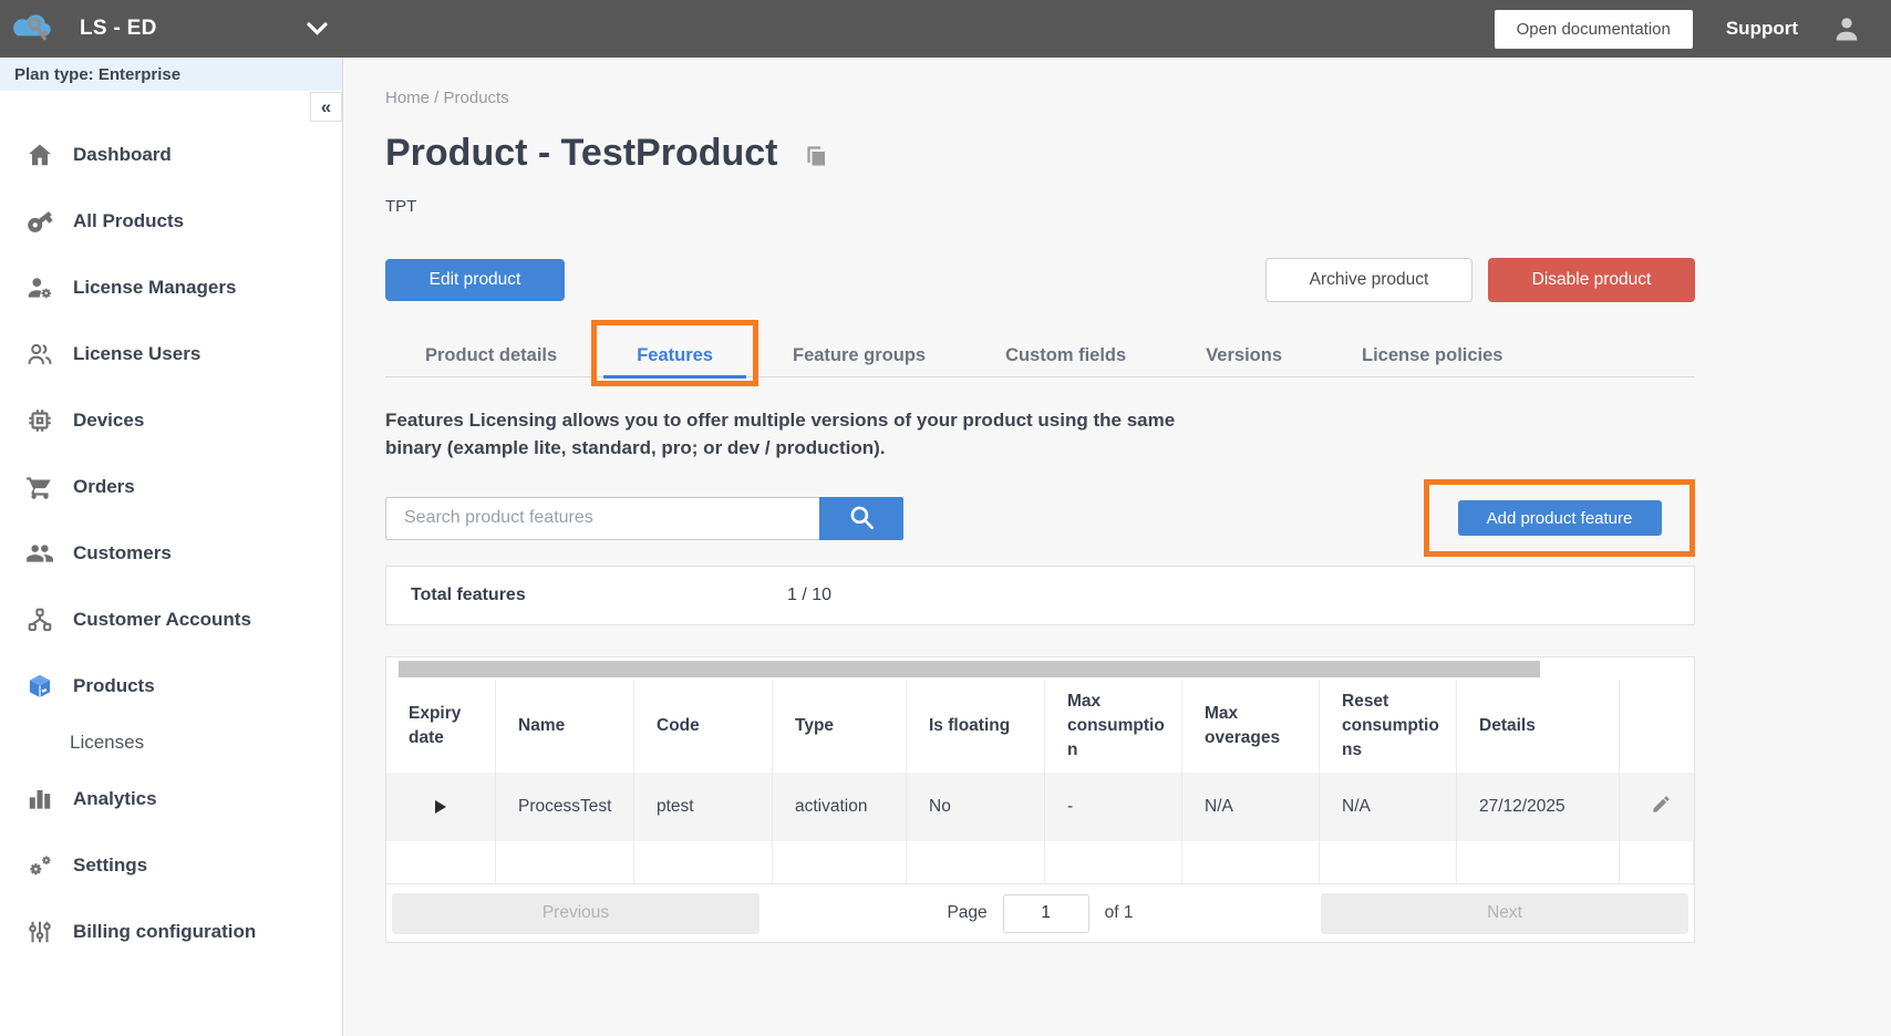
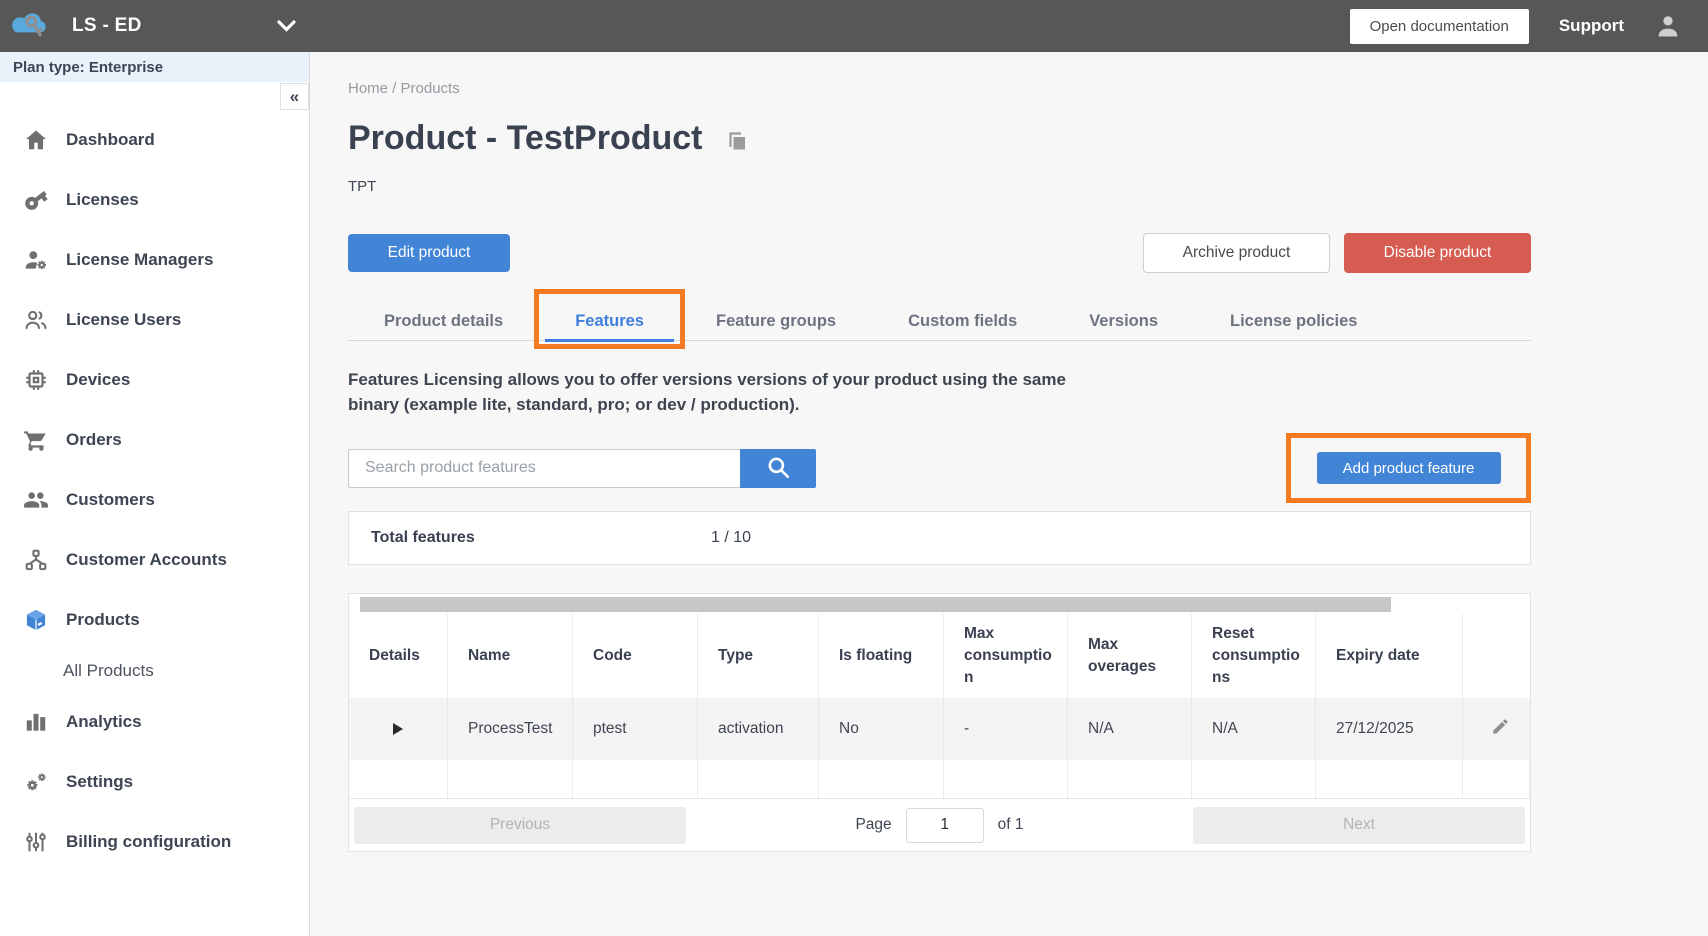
  LS - ED
  Open documentation
  Support
  Plan type: Enterprise
  «
  Dashboard
- All Products
+ Licenses
  License Managers
  License Users
  Devices
  Orders
  Customers
  Customer Accounts
  Products
- Licenses
+ All Products
  Analytics
  Settings
  Billing configuration
  Home / Products
  Product - TestProduct
  TPT
  Edit product
  Archive product
  Disable product
  Product details
  Features
  Feature groups
  Custom fields
  Versions
  License policies
- Features Licensing allows you to offer multiple versions of your product using the same binary (example lite, standard, pro; or dev / production).
+ Features Licensing allows you to offer versions versions of your product using the same binary (example lite, standard, pro; or dev / production).
  Search product features
  Add product feature
  Total features
  1 / 10
- Expiry date
+ Details
  Name
  Code
  Type
  Is floating
  Max consumption
  Max overages
  Reset consumptions
- Details
+ Expiry date
  ProcessTest
  ptest
  activation
  No
  -
  N/A
  N/A
  27/12/2025
  Previous
  Page
  1
  of 1
  Next
